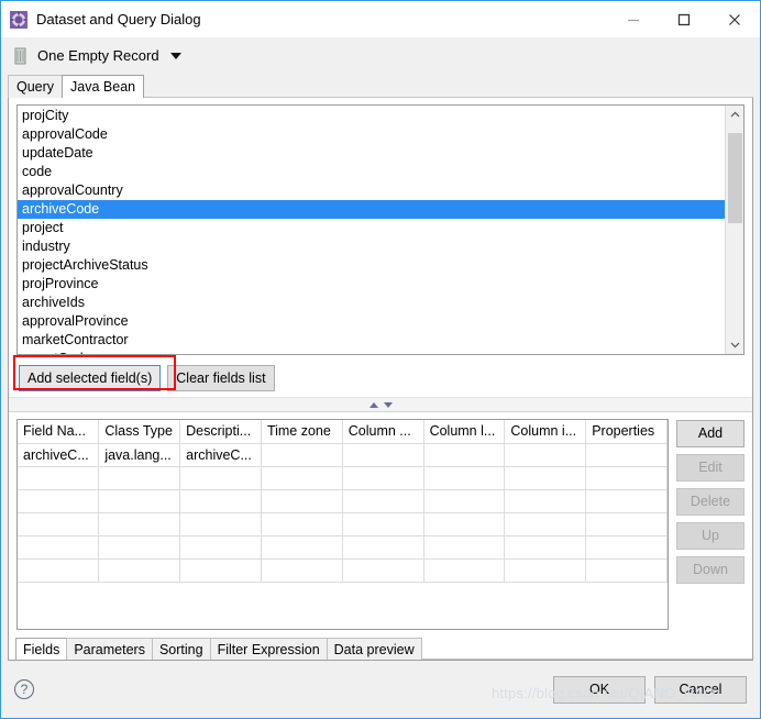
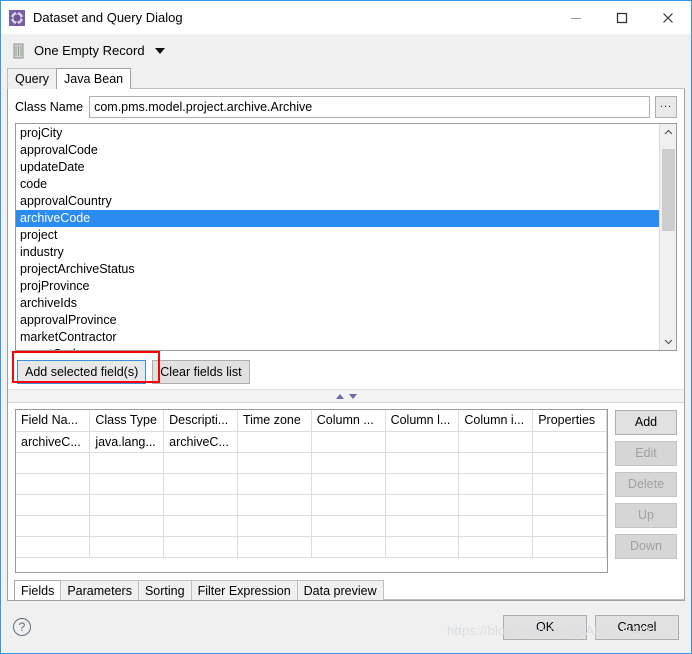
  Dataset and Query Dialog
  One Empty Record
  Query
  Java Bean
+ Class Name
+ com.pms.model.project.archive.Archive
+ ...
  projCity
  approvalCode
  updateDate
  code
  approvalCountry
  archiveCode
  project
  industry
  projectArchiveStatus
  projProvince
  archiveIds
  approvalProvince
  marketContractor
  Add selected field(s)
  Clear fields list
  Field Na...	Class Type	Descripti...	Time zone	Column ...	Column l...	Column i...	Properties
  archiveC...	java.lang...	archiveC...
  Add
  Edit
  Delete
  Up
  Down
  Fields
  Parameters
  Sorting
  Filter Expression
  Data preview
  ?
  OK
  Cancel
  https://blog.csdn.net/QIANG_HAO
